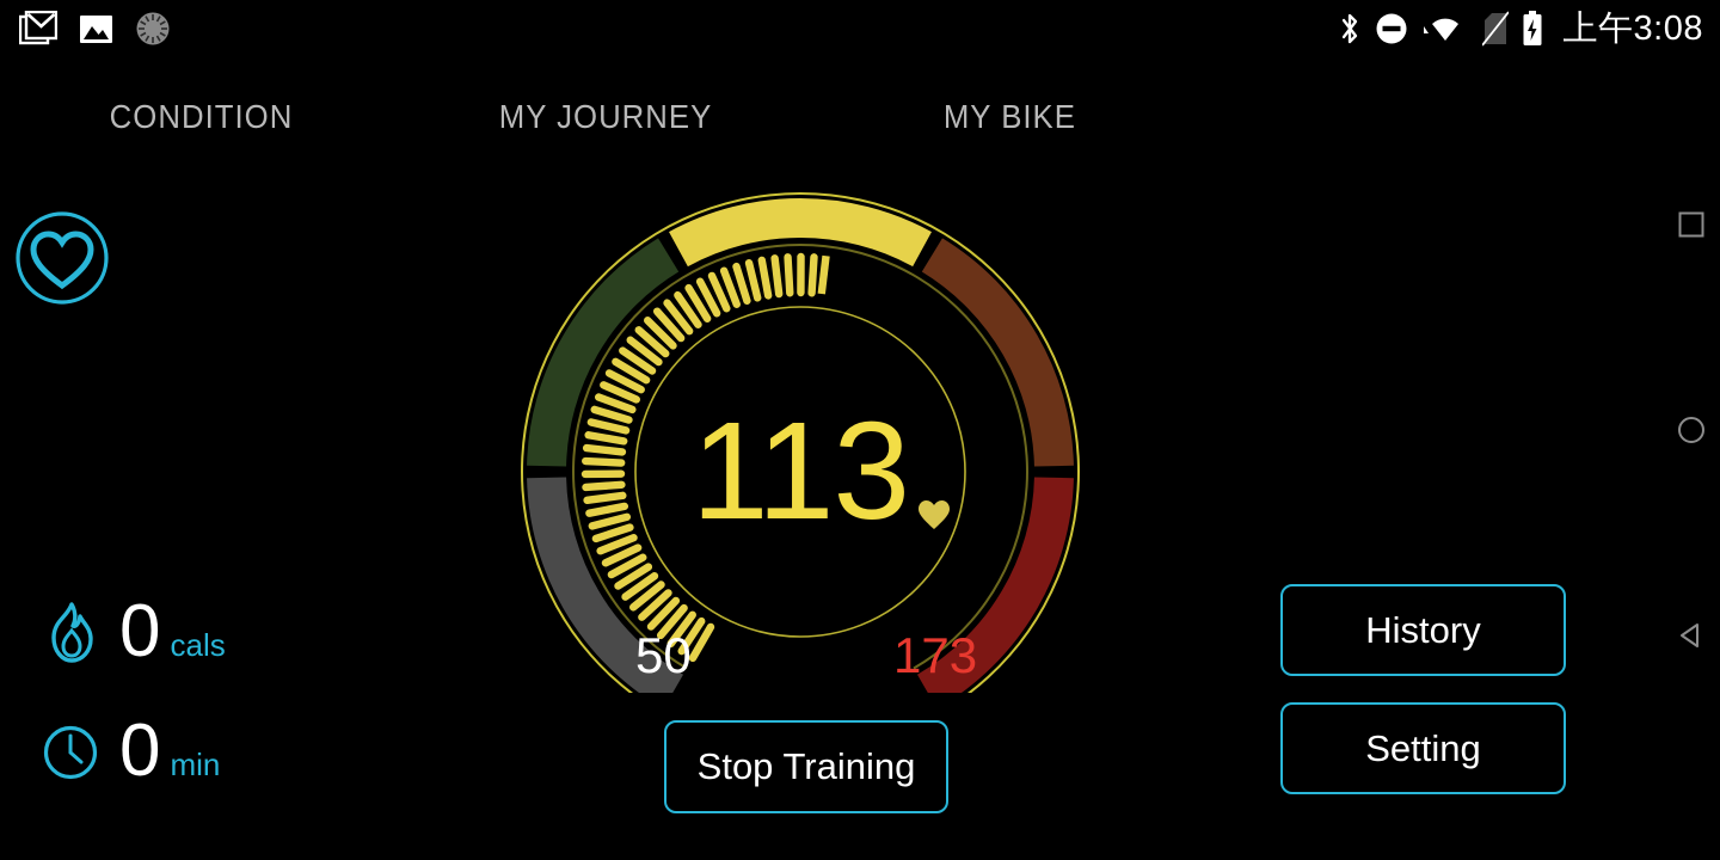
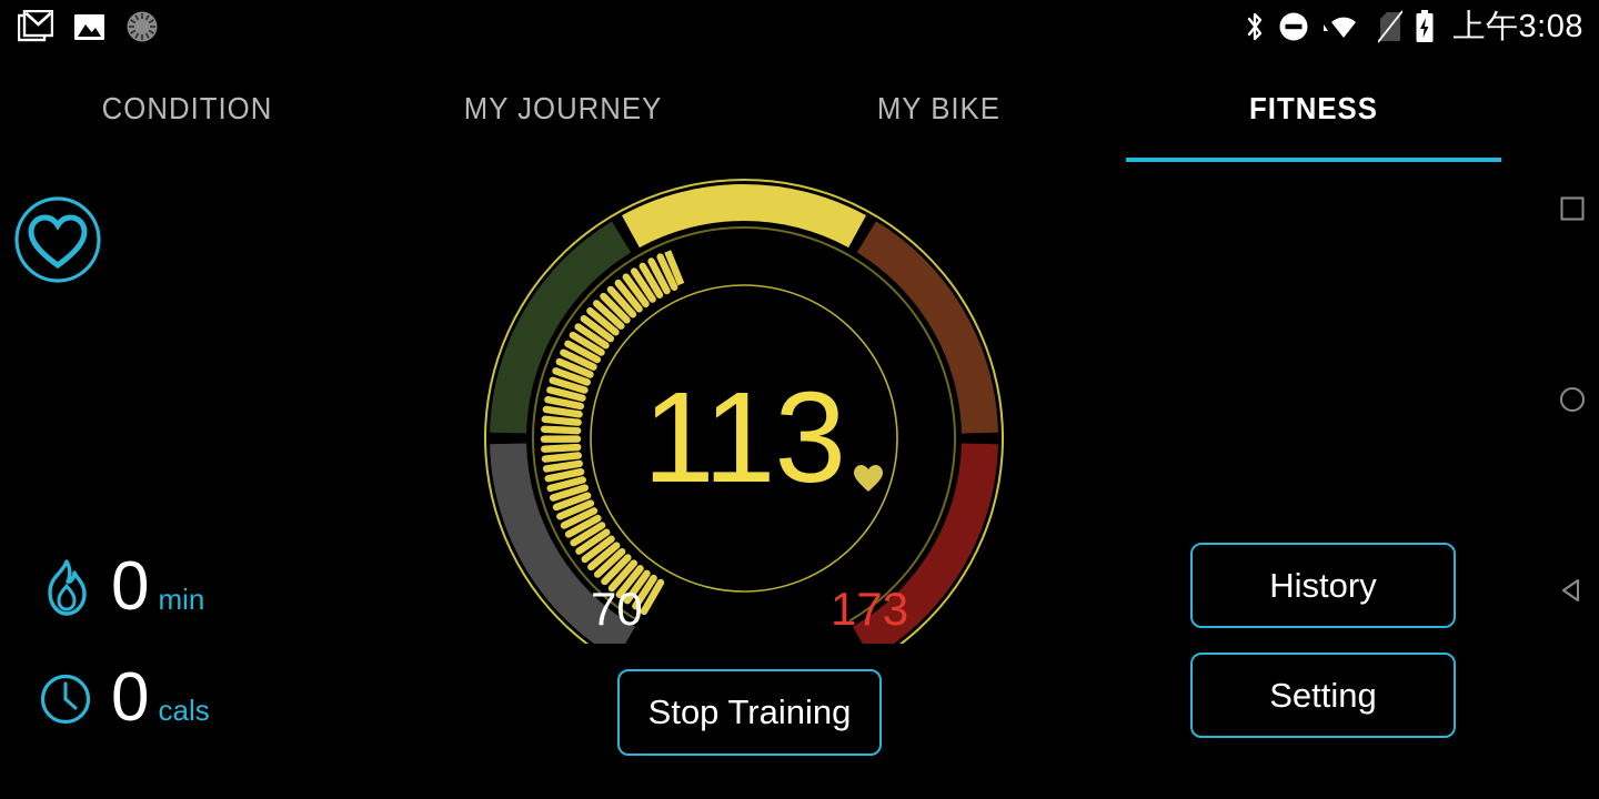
  上午3:08
  CONDITION
  MY JOURNEY
  MY BIKE
+ FITNESS
  0
- cals
+ min
  0
- min
+ cals
  113
- 50
+ 70
  173
  Stop Training
  History
  Setting
